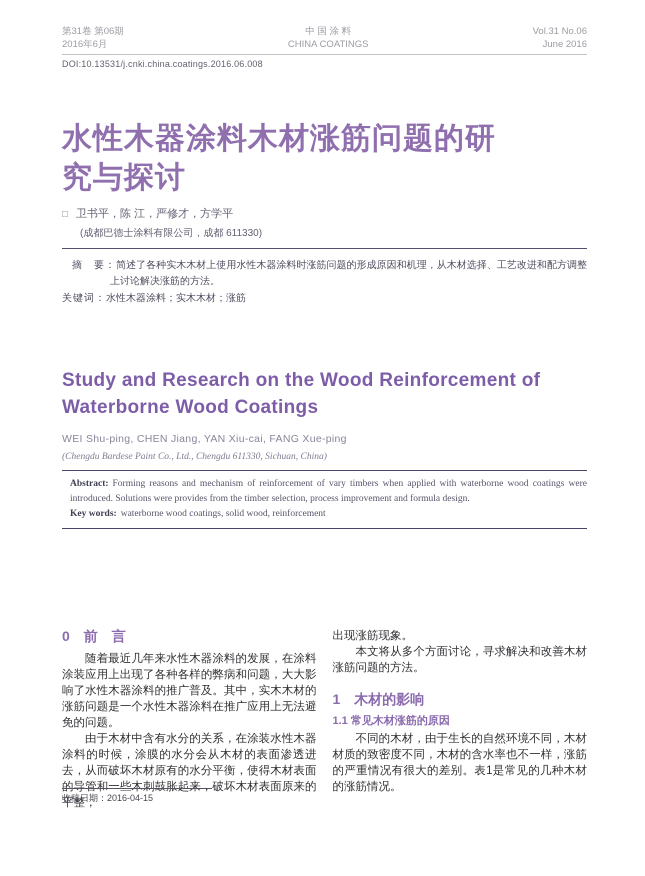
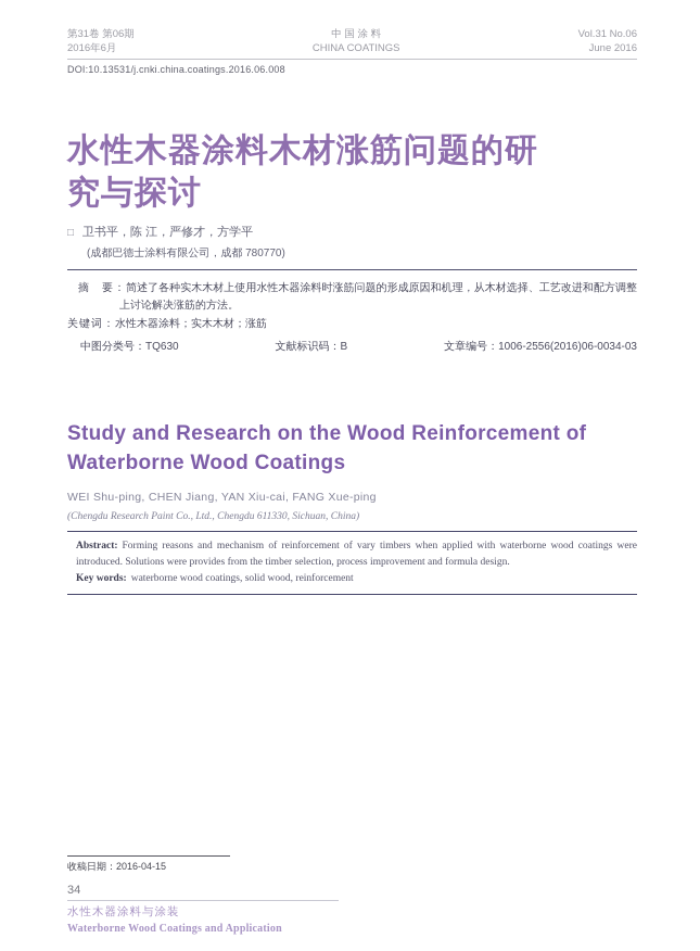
  第31卷 第06期
  2016年6月
  中 国 涂 料
  CHINA COATINGS
  Vol.31 No.06
  June 2016
  DOI:10.13531/j.cnki.china.coatings.2016.06.008
  水性木器涂料木材涨筋问题的研究与探讨
  □ 卫书平，陈 江，严修才，方学平
- (成都巴德士涂料有限公司，成都 611330)
+ (成都巴德士涂料有限公司，成都 780770)
  摘 要：简述了各种实木木材上使用水性木器涂料时涨筋问题的形成原因和机理，从木材选择、工艺改进和配方调整上讨论解决涨筋的方法。
  关键词：水性木器涂料；实木木材；涨筋
+ 中图分类号：TQ630
+ 文献标识码：B
+ 文章编号：1006-2556(2016)06-0034-03
  Study and Research on the Wood Reinforcement of Waterborne Wood Coatings
  WEI Shu-ping, CHEN Jiang, YAN Xiu-cai, FANG Xue-ping
- (Chengdu Bardese Paint Co., Ltd., Chengdu 611330, Sichuan, China)
+ (Chengdu Research Paint Co., Ltd., Chengdu 611330, Sichuan, China)
  Abstract: Forming reasons and mechanism of reinforcement of vary timbers when applied with waterborne wood coatings were introduced. Solutions were provides from the timber selection, process improvement and formula design.
  Key words: waterborne wood coatings, solid wood, reinforcement
- 0 前 言
- 随着最近几年来水性木器涂料的发展，在涂料涂装应用上出现了各种各样的弊病和问题，大大影响了水性木器涂料的推广普及。其中，实木木材的涨筋问题是一个水性木器涂料在推广应用上无法避免的问题。
- 由于木材中含有水分的关系，在涂装水性木器涂料的时候，涂膜的水分会从木材的表面渗透进去，从而破坏木材原有的水分平衡，使得木材表面的导管和一些木刺鼓胀起来，破坏木材表面原来的平整，
- 出现涨筋现象。
- 本文将从多个方面讨论，寻求解决和改善木材涨筋问题的方法。
- 1 木材的影响
- 1.1 常见木材涨筋的原因
- 不同的木材，由于生长的自然环境不同，木材材质的致密度不同，木材的含水率也不一样，涨筋的严重情况有很大的差别。表1是常见的几种木材的涨筋情况。
  收稿日期：2016-04-15
+ 34
+ 水性木器涂料与涂装
+ Waterborne Wood Coatings and Application
